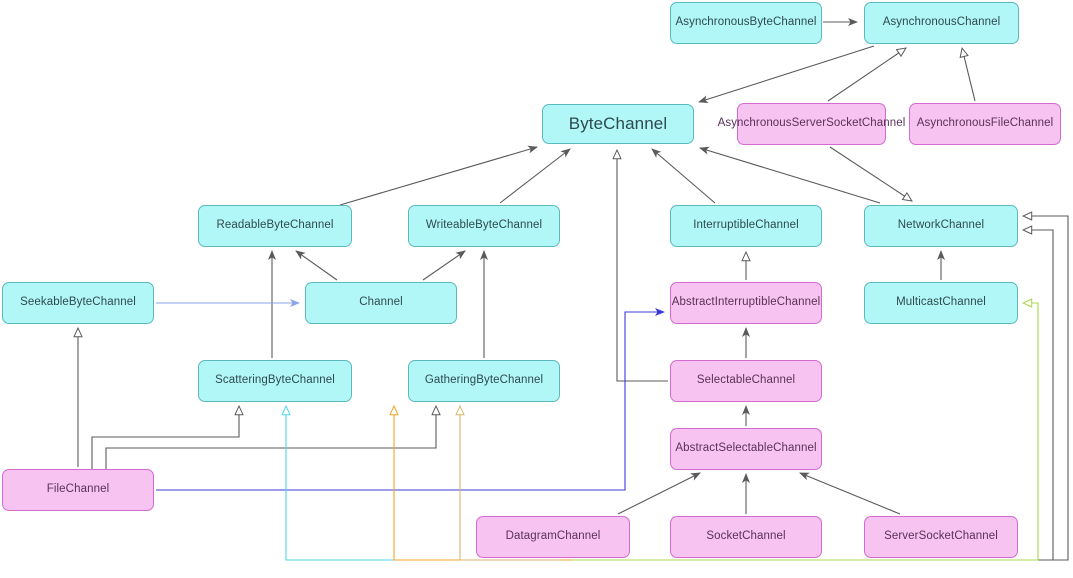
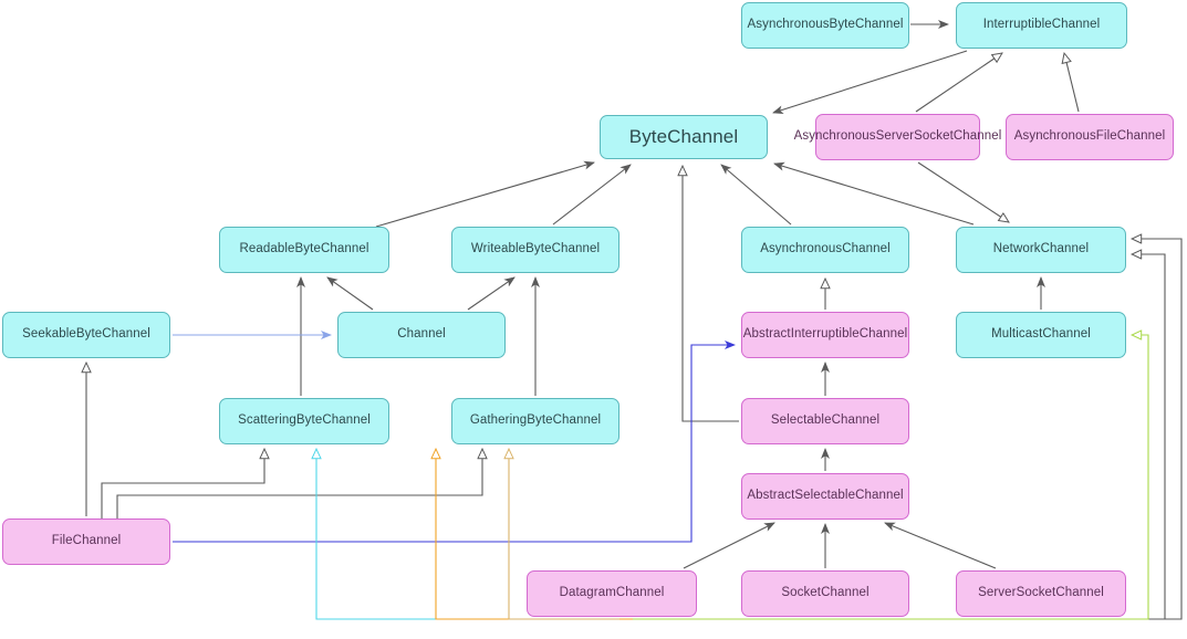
  AsynchronousByteChannel
- AsynchronousChannel
+ InterruptibleChannel
  ByteChannel
  AsynchronousServerSocketChannel
  AsynchronousFileChannel
  ReadableByteChannel
  WriteableByteChannel
- InterruptibleChannel
+ AsynchronousChannel
  NetworkChannel
  SeekableByteChannel
  Channel
  AbstractInterruptibleChannel
  MulticastChannel
  ScatteringByteChannel
  GatheringByteChannel
  SelectableChannel
  AbstractSelectableChannel
  FileChannel
  DatagramChannel
  SocketChannel
  ServerSocketChannel
